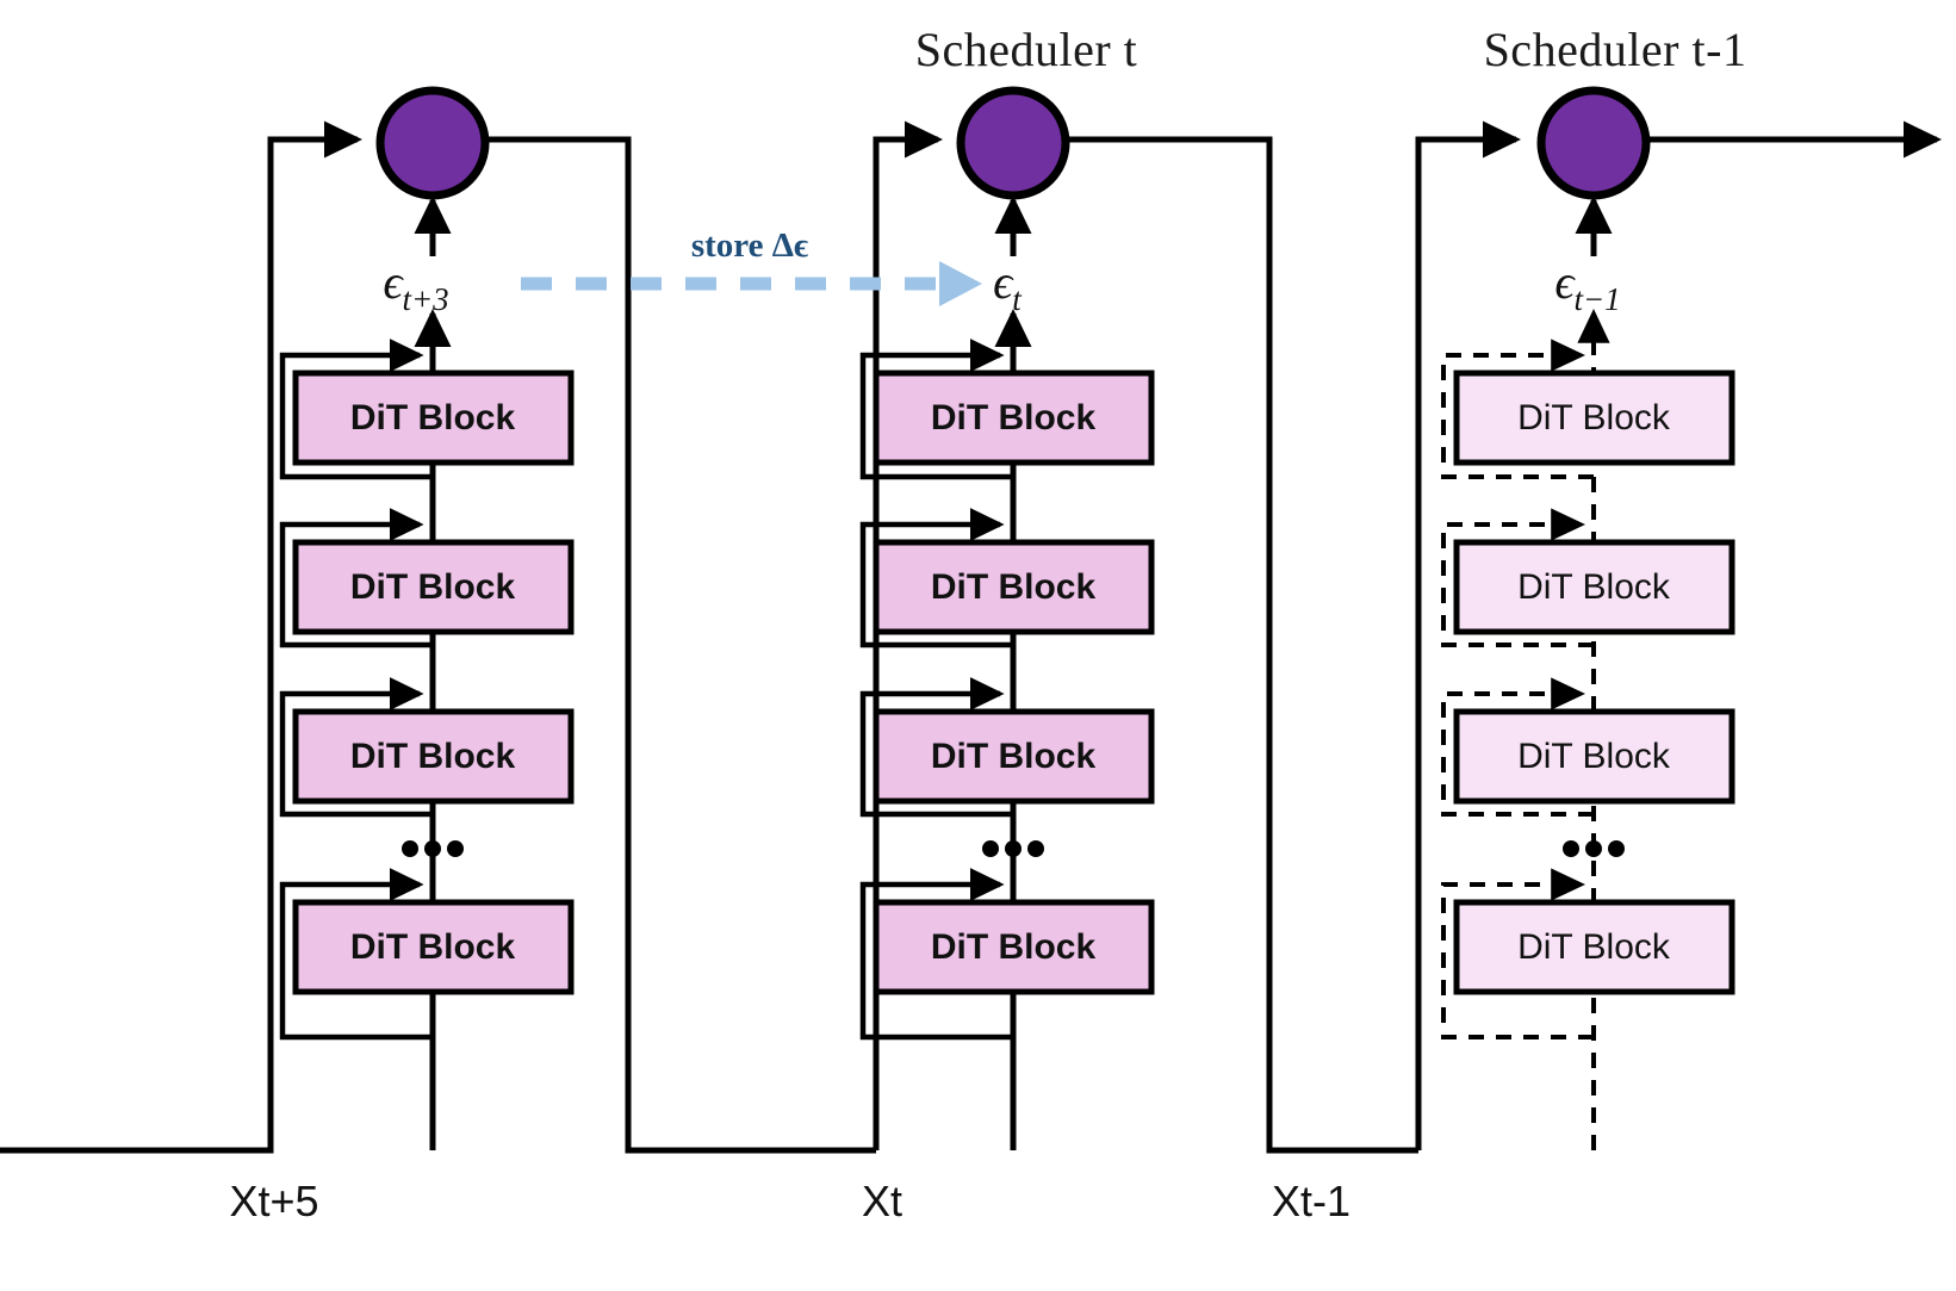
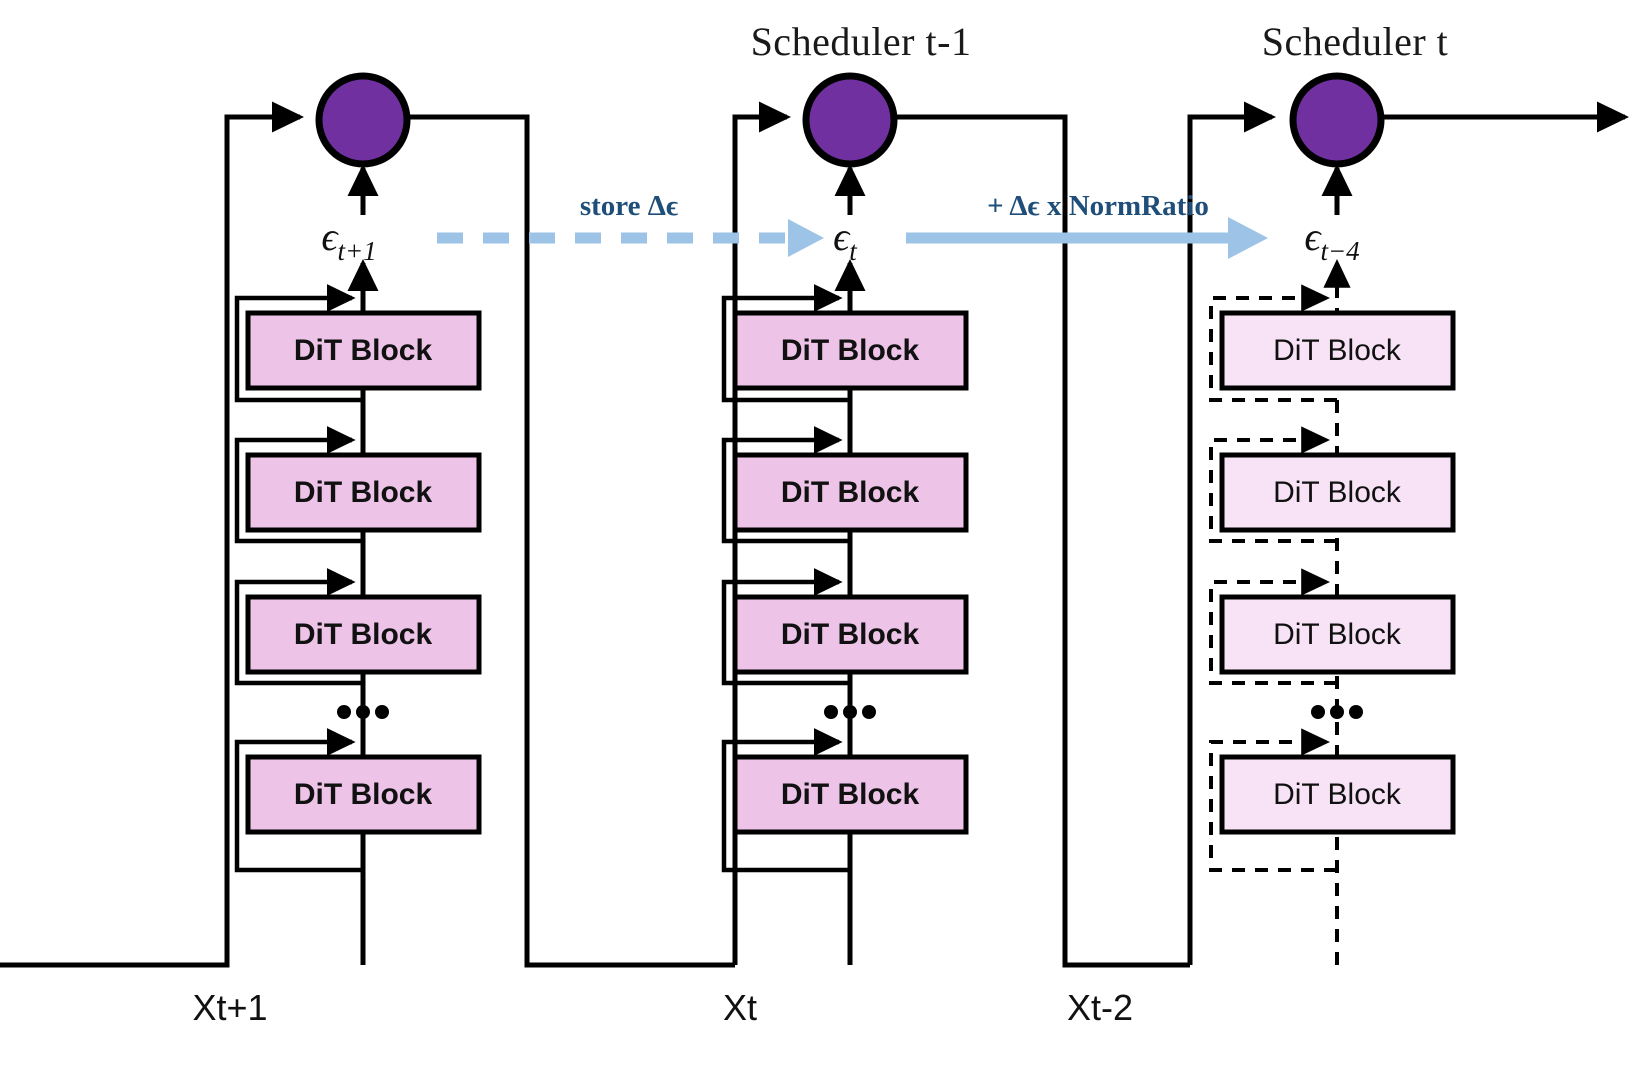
  DiT Block
  DiT Block
  DiT Block
  DiT Block
- ϵt+3
+ ϵt+1
- Xt+5
+ Xt+1
  DiT Block
  DiT Block
  DiT Block
  DiT Block
- Scheduler t
+ Scheduler t-1
  ϵt
  Xt
  DiT Block
  DiT Block
  DiT Block
  DiT Block
- Scheduler t-1
+ Scheduler t
- ϵt−1
+ ϵt−4
- Xt-1
+ Xt-2
  store Δϵ
+ + Δϵ x NormRatio
